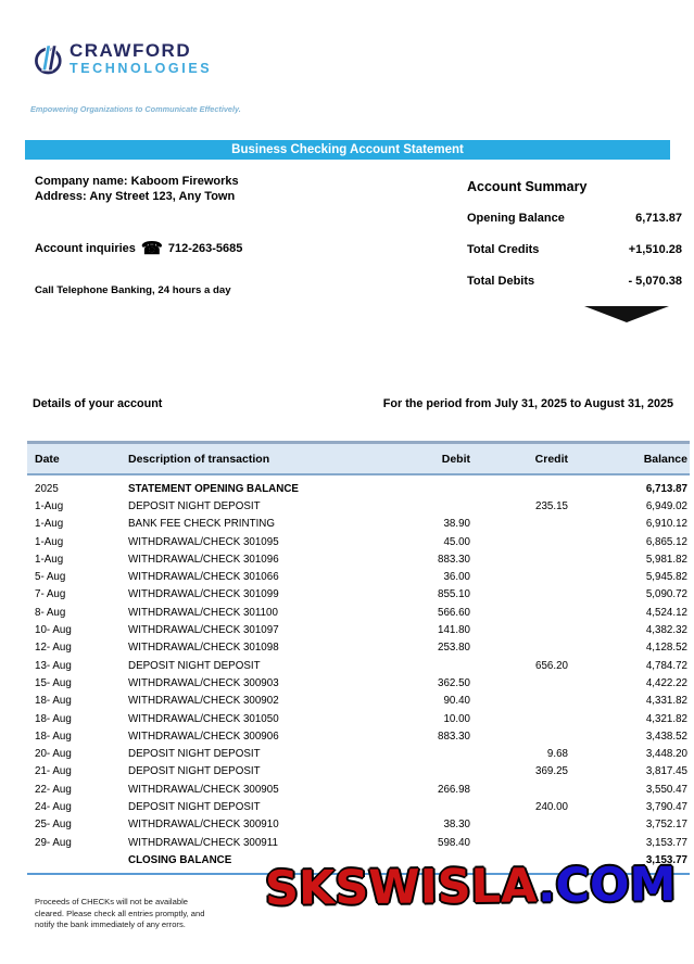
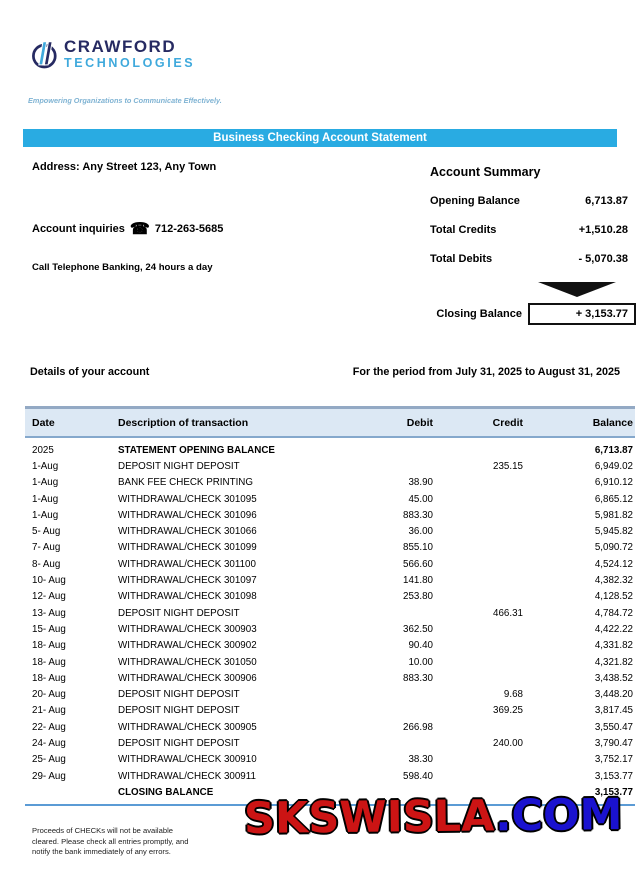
  CRAWFORD
  TECHNOLOGIES
  Empowering Organizations to Communicate Effectively.
  Business Checking Account Statement
- Company name: Kaboom Fireworks
  Address: Any Street 123, Any Town
  Account inquiries
  ☎
  712-263-5685
  Call Telephone Banking, 24 hours a day
  Account Summary
  Opening Balance
  6,713.87
  Total Credits
  +1,510.28
  Total Debits
  - 5,070.38
+ Closing Balance
+ + 3,153.77
  Details of your account
  For the period from July 31, 2025 to August 31, 2025
  Date
  Description of transaction
  Debit
  Credit
  Balance
  2025
  STATEMENT OPENING BALANCE
  6,713.87
  1-Aug
  DEPOSIT NIGHT DEPOSIT
  235.15
  6,949.02
  1-Aug
  BANK FEE CHECK PRINTING
  38.90
  6,910.12
  1-Aug
  WITHDRAWAL/CHECK 301095
  45.00
  6,865.12
  1-Aug
  WITHDRAWAL/CHECK 301096
  883.30
  5,981.82
  5- Aug
  WITHDRAWAL/CHECK 301066
  36.00
  5,945.82
  7- Aug
  WITHDRAWAL/CHECK 301099
  855.10
  5,090.72
  8- Aug
  WITHDRAWAL/CHECK 301100
  566.60
  4,524.12
  10- Aug
  WITHDRAWAL/CHECK 301097
  141.80
  4,382.32
  12- Aug
  WITHDRAWAL/CHECK 301098
  253.80
  4,128.52
  13- Aug
  DEPOSIT NIGHT DEPOSIT
- 656.20
+ 466.31
  4,784.72
  15- Aug
  WITHDRAWAL/CHECK 300903
  362.50
  4,422.22
  18- Aug
  WITHDRAWAL/CHECK 300902
  90.40
  4,331.82
  18- Aug
  WITHDRAWAL/CHECK 301050
  10.00
  4,321.82
  18- Aug
  WITHDRAWAL/CHECK 300906
  883.30
  3,438.52
  20- Aug
  DEPOSIT NIGHT DEPOSIT
  9.68
  3,448.20
  21- Aug
  DEPOSIT NIGHT DEPOSIT
  369.25
  3,817.45
  22- Aug
  WITHDRAWAL/CHECK 300905
  266.98
  3,550.47
  24- Aug
  DEPOSIT NIGHT DEPOSIT
  240.00
  3,790.47
  25- Aug
  WITHDRAWAL/CHECK 300910
  38.30
  3,752.17
  29- Aug
  WITHDRAWAL/CHECK 300911
  598.40
  3,153.77
  CLOSING BALANCE
  3,153.77
  Proceeds of CHECKs will not be available
  cleared. Please check all entries promptly, and
  notify the bank immediately of any errors.
  SKSWISLA.COM
